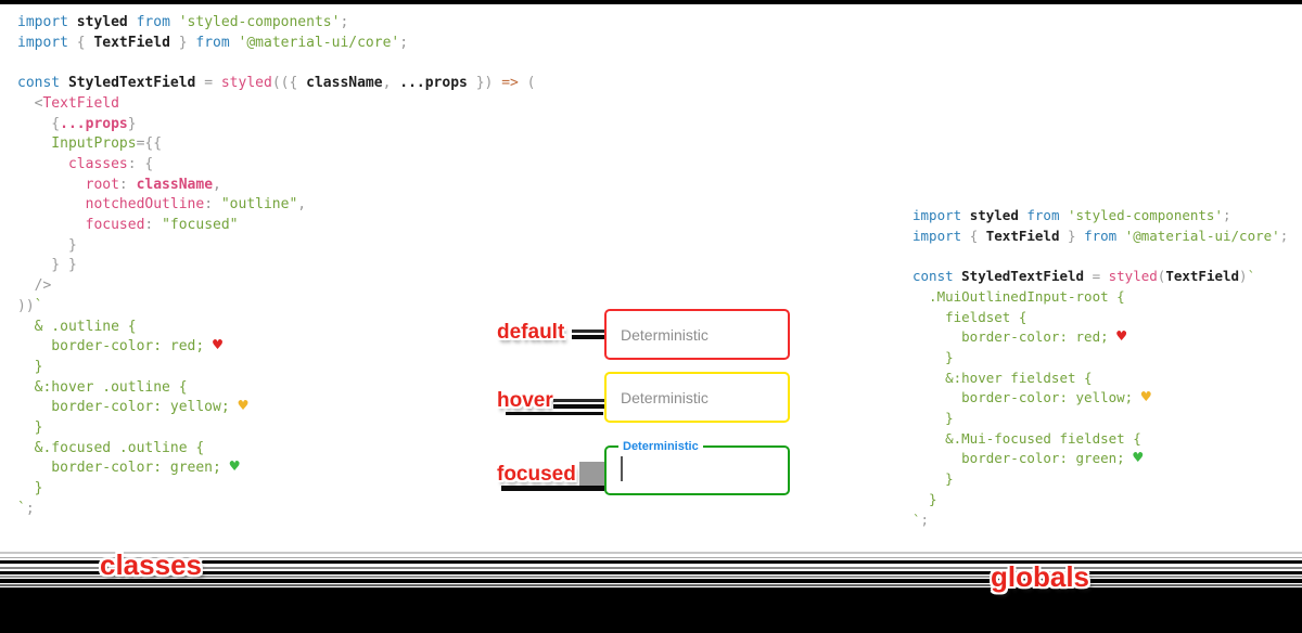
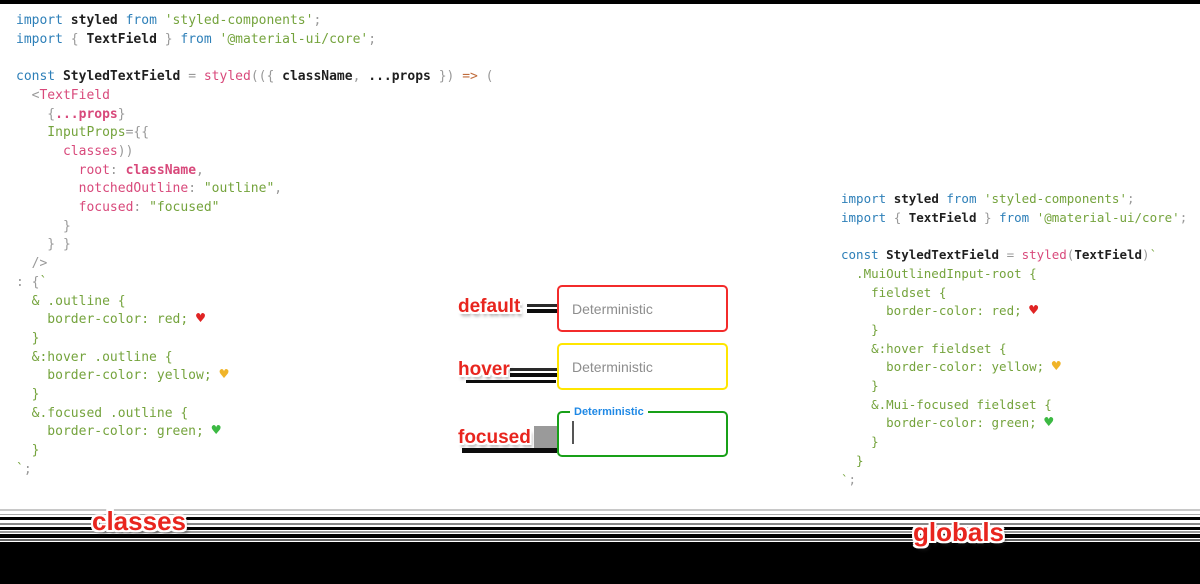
  import styled from 'styled-components';
  import { TextField } from '@material-ui/core';
  const StyledTextField = styled(({ className, ...props }) => (
  <TextField
  {...props}
  InputProps={{
- classes: {
+ classes))
  root: className,
  notchedOutline: "outline",
  focused: "focused"
  }
  } }
  />
- ))`
+ : {`
  & .outline {
  border-color: red; ♥
  }
  &:hover .outline {
  border-color: yellow; ♥
  }
  &.focused .outline {
  border-color: green; ♥
  }
  `;
  import styled from 'styled-components';
  import { TextField } from '@material-ui/core';
  const StyledTextField = styled(TextField)`
  .MuiOutlinedInput-root {
  fieldset {
  border-color: red; ♥
  }
  &:hover fieldset {
  border-color: yellow; ♥
  }
  &.Mui-focused fieldset {
  border-color: green; ♥
  }
  }
  `;
  default
  Deterministic
  hover
  Deterministic
  focused
  Deterministic
  classes
  globals
